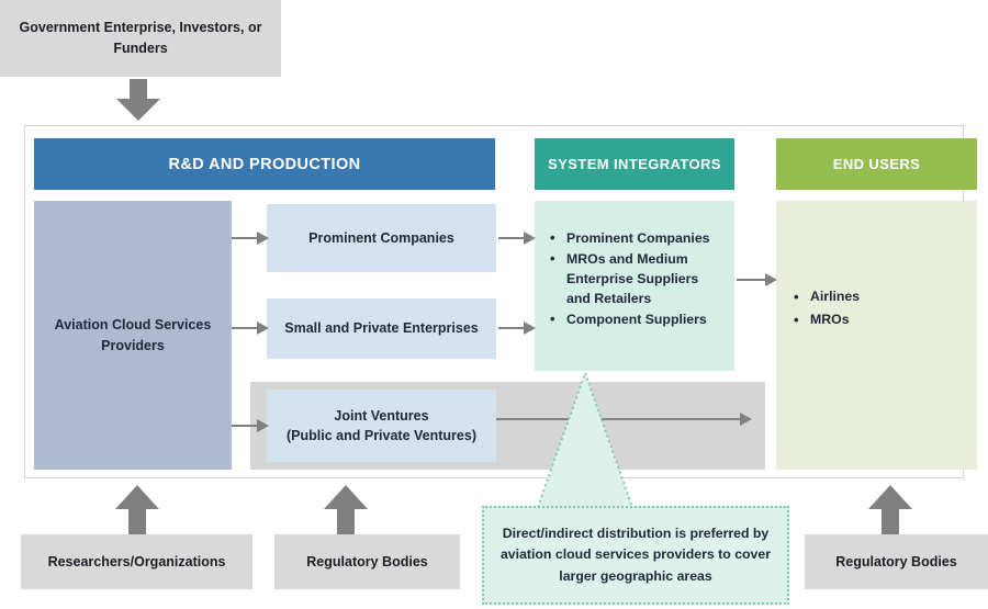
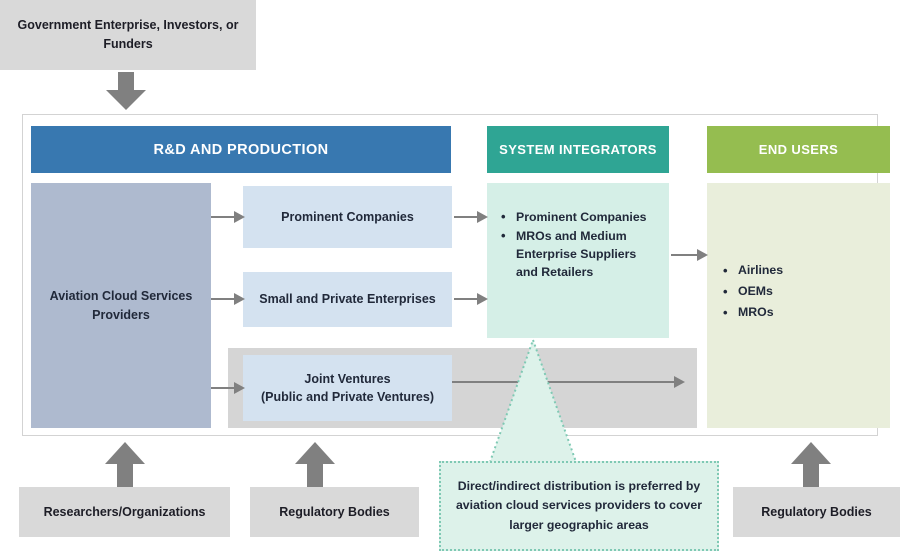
  Government Enterprise, Investors, or Funders
  R&D AND PRODUCTION
  SYSTEM INTEGRATORS
  END USERS
  Aviation Cloud Services Providers
  Prominent Companies
  Small and Private Enterprises
  Joint Ventures
  (Public and Private Ventures)
  Prominent Companies
  MROs and Medium Enterprise Suppliers and Retailers
- Component Suppliers
  Airlines
+ OEMs
  MROs
  Direct/indirect distribution is preferred by aviation cloud services providers to cover larger geographic areas
  Researchers/Organizations
  Regulatory Bodies
  Regulatory Bodies
